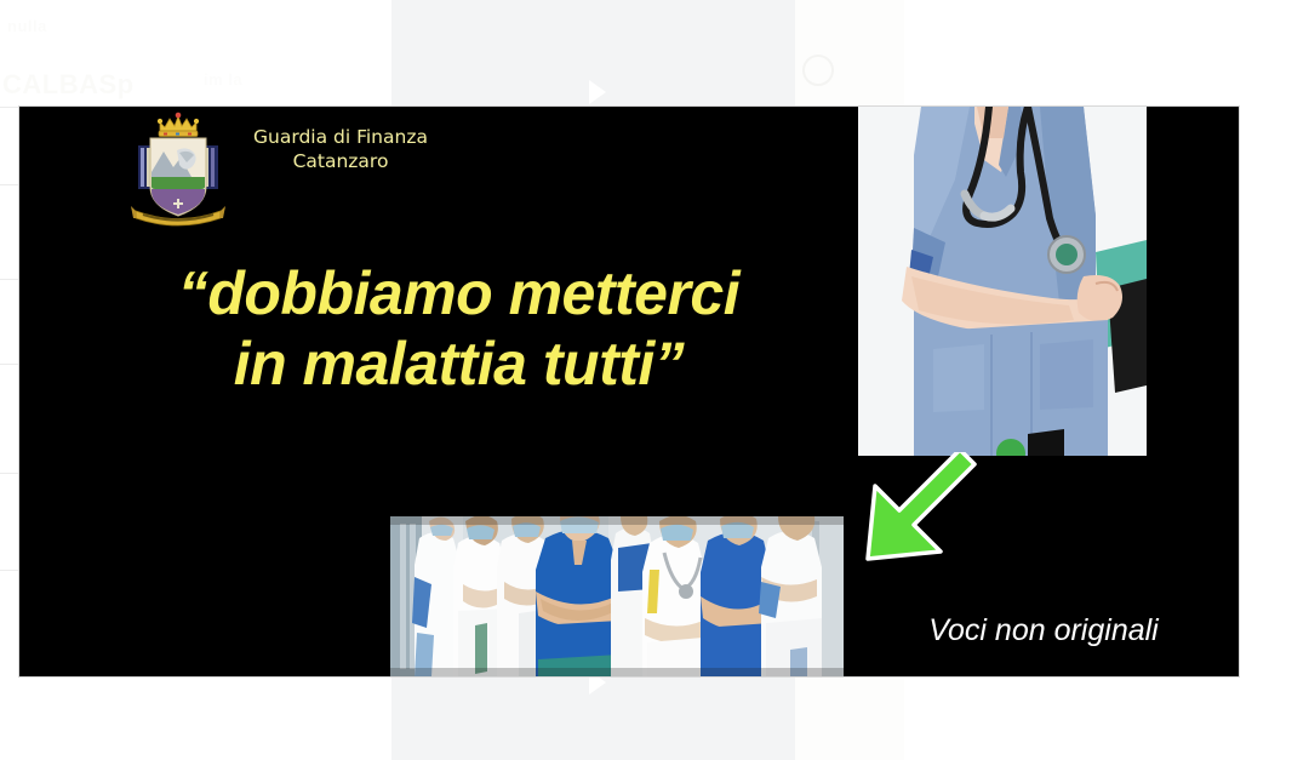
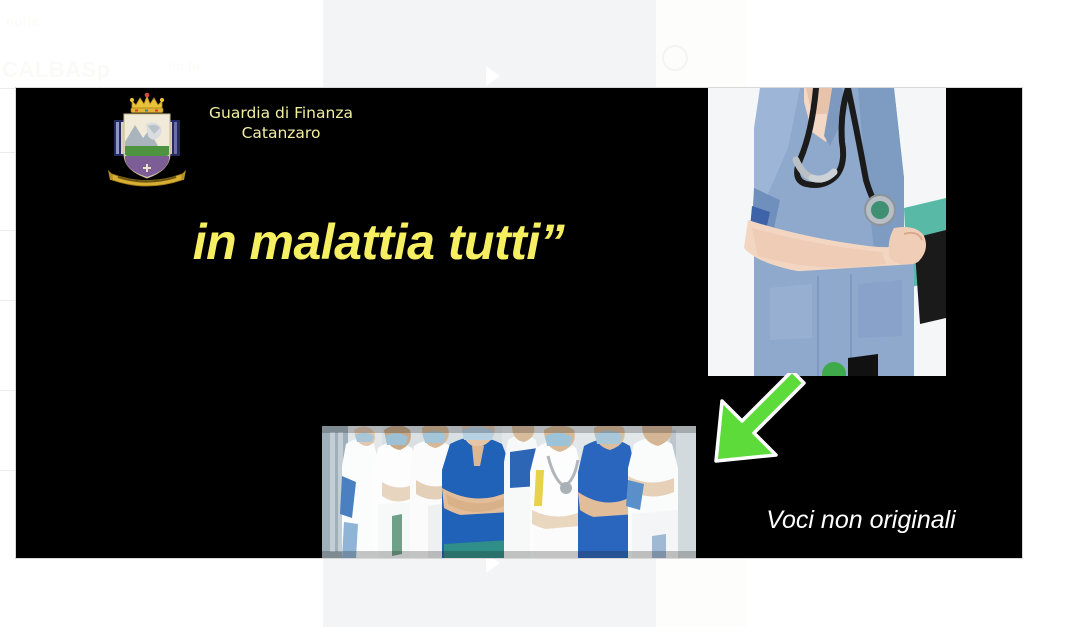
  Guardia di Finanza
  Catanzaro
- “dobbiamo metterci
  in malattia tutti”
  Voci non originali
